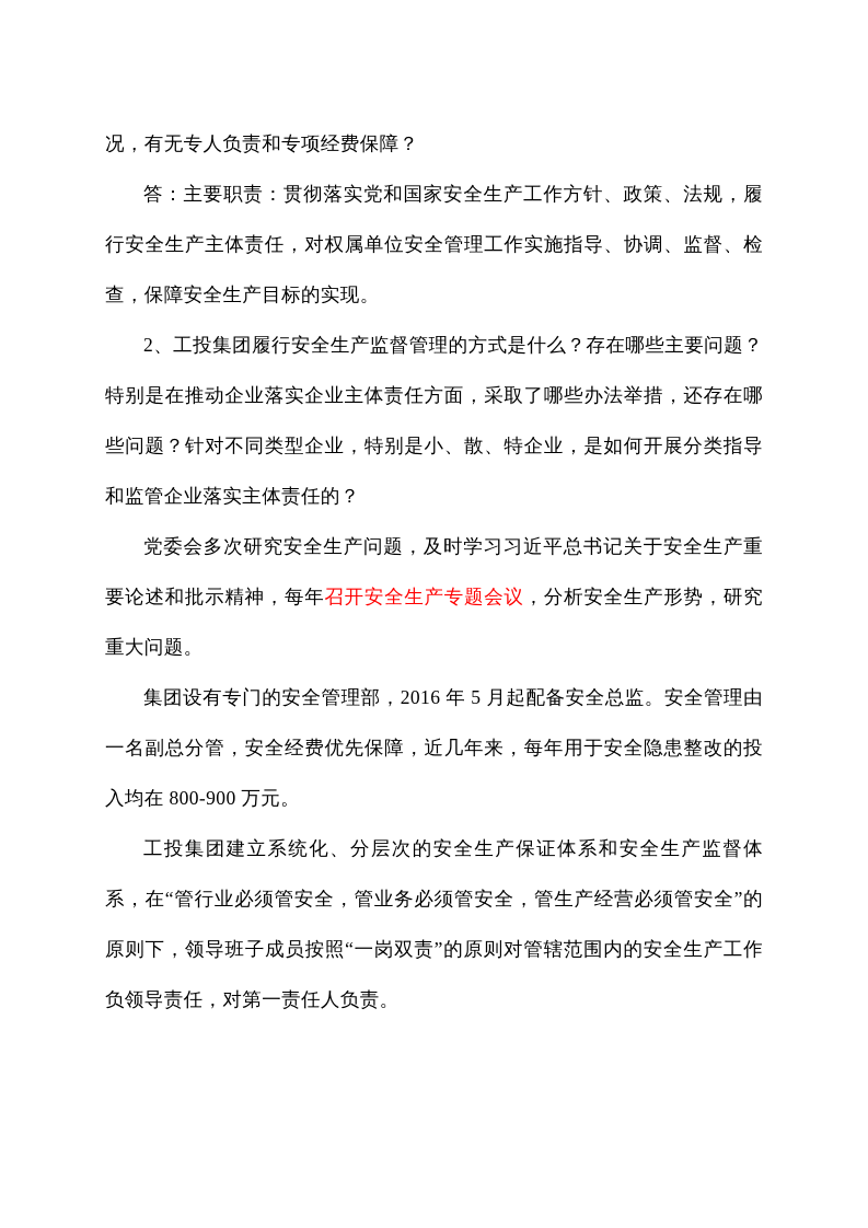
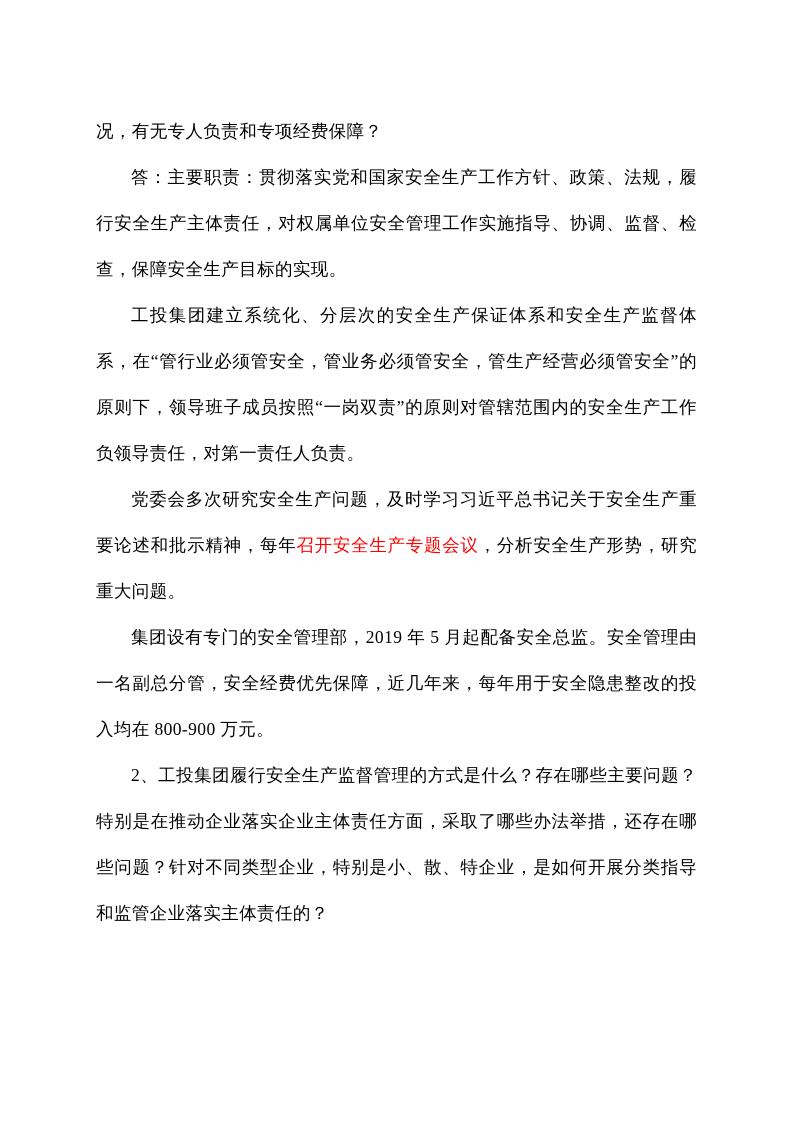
  况，有无专人负责和专项经费保障？
  答：主要职责：贯彻落实党和国家安全生产工作方针、政策、法规，履行安全生产主体责任，对权属单位安全管理工作实施指导、协调、监督、检查，保障安全生产目标的实现。
- 2、工投集团履行安全生产监督管理的方式是什么？存在哪些主要问题？特别是在推动企业落实企业主体责任方面，采取了哪些办法举措，还存在哪些问题？针对不同类型企业，特别是小、散、特企业，是如何开展分类指导和监管企业落实主体责任的？
+ 工投集团建立系统化、分层次的安全生产保证体系和安全生产监督体系，在“管行业必须管安全，管业务必须管安全，管生产经营必须管安全”的原则下，领导班子成员按照“一岗双责”的原则对管辖范围内的安全生产工作负领导责任，对第一责任人负责。
  党委会多次研究安全生产问题，及时学习习近平总书记关于安全生产重要论述和批示精神，每年召开安全生产专题会议，分析安全生产形势，研究重大问题。
- 集团设有专门的安全管理部，2016 年 5 月起配备安全总监。安全管理由一名副总分管，安全经费优先保障，近几年来，每年用于安全隐患整改的投入均在 800-900 万元。
+ 集团设有专门的安全管理部，2019 年 5 月起配备安全总监。安全管理由一名副总分管，安全经费优先保障，近几年来，每年用于安全隐患整改的投入均在 800-900 万元。
- 工投集团建立系统化、分层次的安全生产保证体系和安全生产监督体系，在“管行业必须管安全，管业务必须管安全，管生产经营必须管安全”的原则下，领导班子成员按照“一岗双责”的原则对管辖范围内的安全生产工作负领导责任，对第一责任人负责。
+ 2、工投集团履行安全生产监督管理的方式是什么？存在哪些主要问题？特别是在推动企业落实企业主体责任方面，采取了哪些办法举措，还存在哪些问题？针对不同类型企业，特别是小、散、特企业，是如何开展分类指导和监管企业落实主体责任的？
